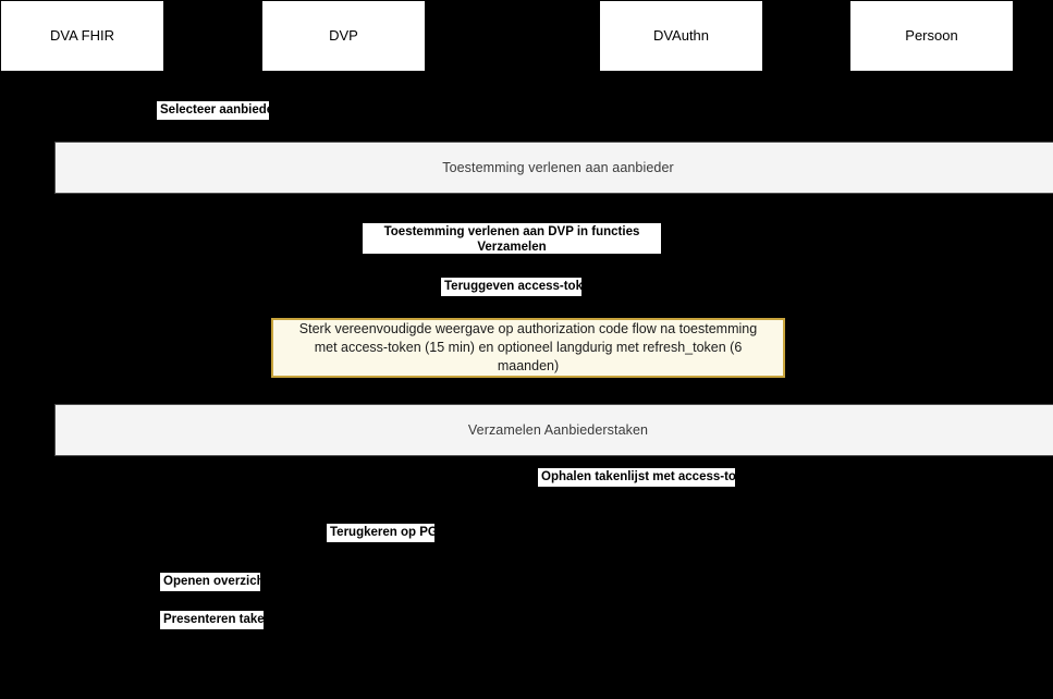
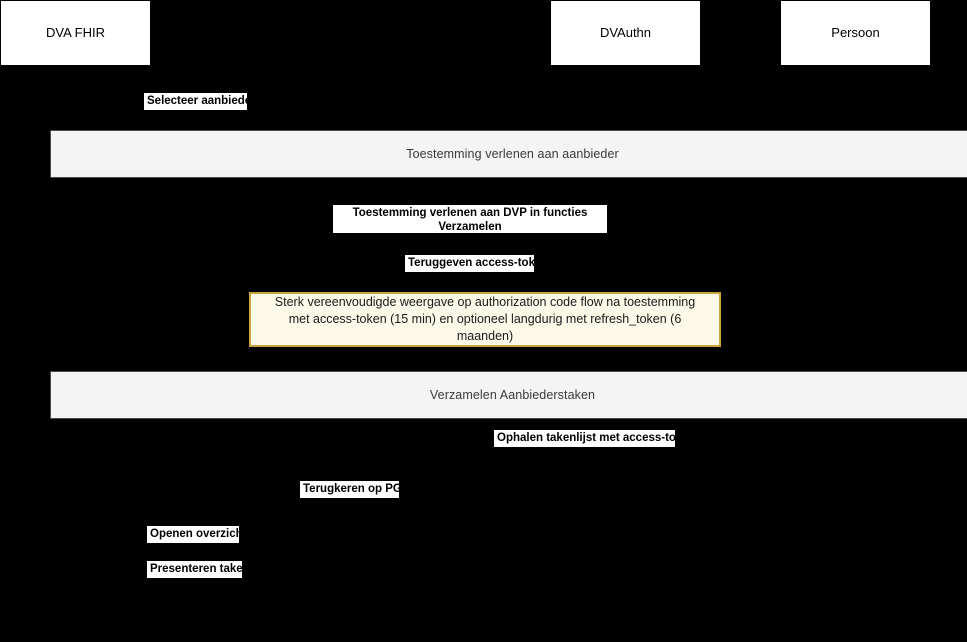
  DVA FHIR
- DVP
  DVAuthn
  Persoon
  Selecteer aanbieder
  Toestemming verlenen aan aanbieder
  Toestemming verlenen aan DVP in functies Verzamelen
  Teruggeven access-token
  Sterk vereenvoudigde weergave op authorization code flow na toestemming
  met access-token (15 min) en optioneel langdurig met refresh_token (6 maanden)
  Verzamelen Aanbiederstaken
  Ophalen takenlijst met access-token
  Terugkeren op PGO
  Openen overzicht
  Presenteren taken
